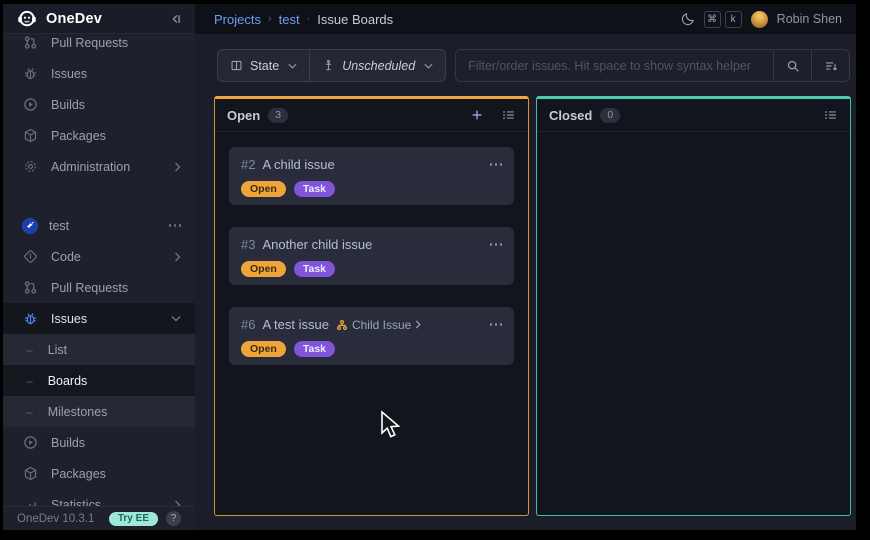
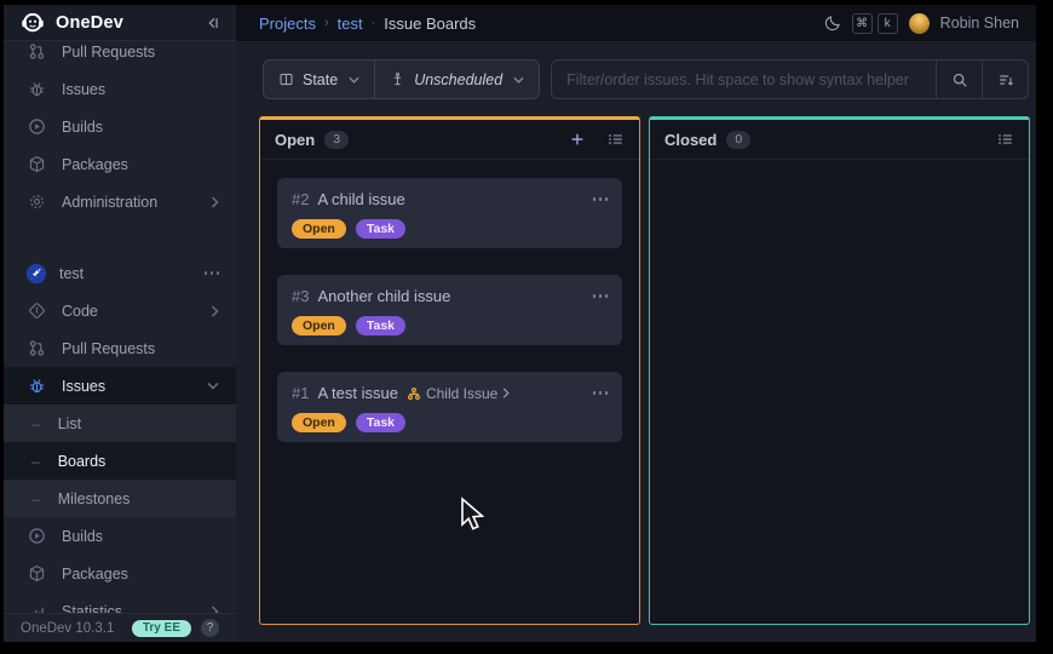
  OneDev
  Projects
  ›
  test
  ·
  Issue Boards
  ⌘
  k
  Robin Shen
  Pull Requests
  Issues
  Builds
  Packages
  Administration
  test
  Code
  Pull Requests
  Issues
  List
  Boards
  Milestones
  Builds
  Packages
  Statistics
  OneDev 10.3.1
  Try EE
  ?
  State
  Unscheduled
  Filter/order issues. Hit space to show syntax helper
  Open
  3
  #2
  A child issue
  Open
  Task
  #3
  Another child issue
  Open
  Task
- #6
+ #1
  A test issue
  Child Issue
  Open
  Task
  Closed
  0
